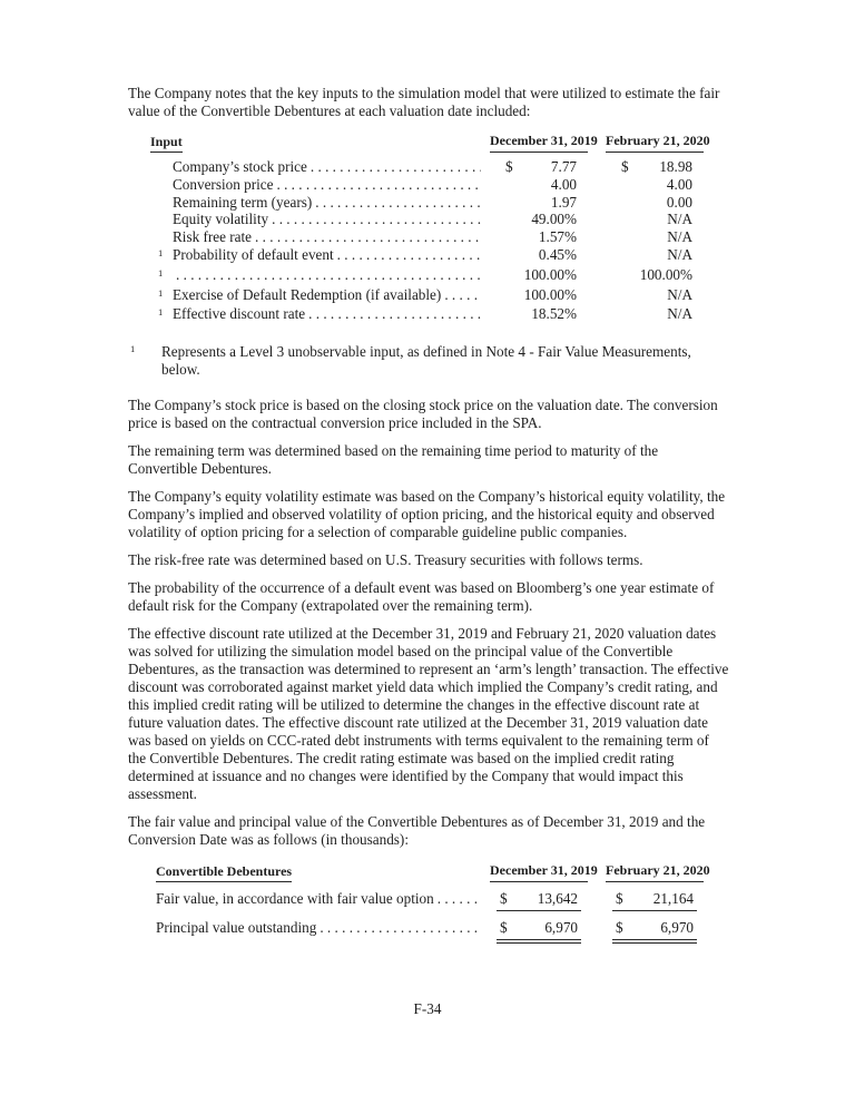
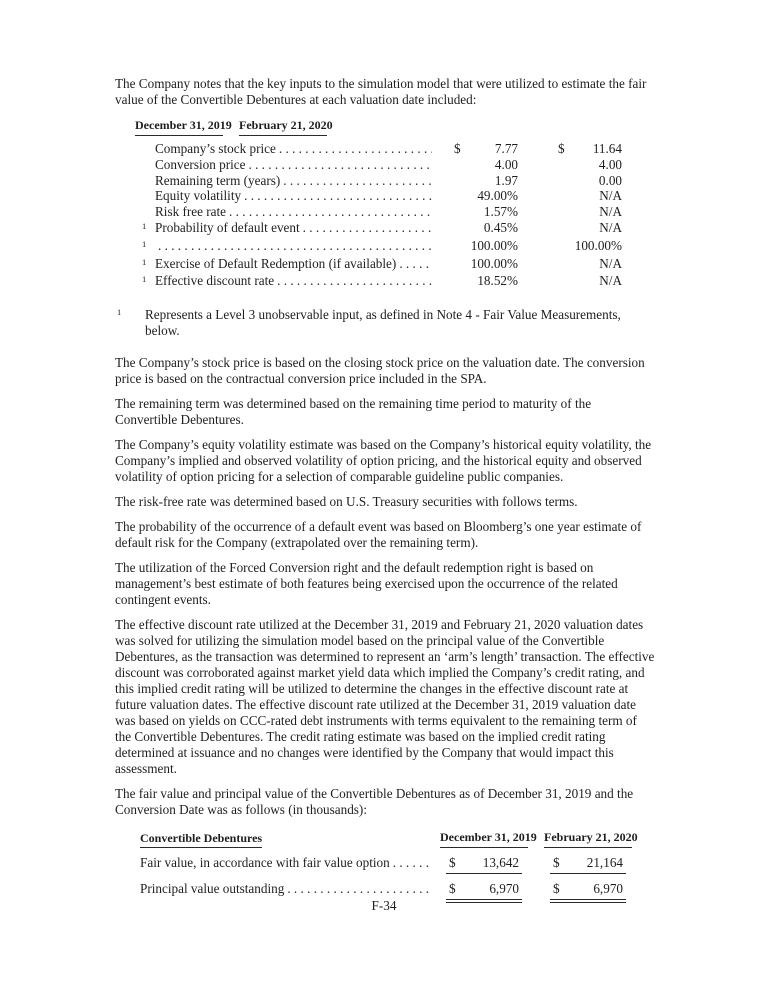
  The Company notes that the key inputs to the simulation model that were utilized to estimate the fair value of the Convertible Debentures at each valuation date included:
- Input
  December 31, 2019
  February 21, 2020
  Company’s stock price
  $
  7.77
  $
- 18.98
+ 11.64
  Conversion price
  4.00
  4.00
  Remaining term (years)
  1.97
  0.00
  Equity volatility
  49.00%
  N/A
  Risk free rate
  1.57%
  N/A
  1
  Probability of default event
  0.45%
  N/A
  1
  100.00%
  100.00%
  1
  Exercise of Default Redemption (if available)
  100.00%
  N/A
  1
  Effective discount rate
  18.52%
  N/A
  1
  Represents a Level 3 unobservable input, as defined in Note 4 - Fair Value Measurements, below.
  The Company’s stock price is based on the closing stock price on the valuation date. The conversion price is based on the contractual conversion price included in the SPA.
  The remaining term was determined based on the remaining time period to maturity of the Convertible Debentures.
  The Company’s equity volatility estimate was based on the Company’s historical equity volatility, the Company’s implied and observed volatility of option pricing, and the historical equity and observed volatility of option pricing for a selection of comparable guideline public companies.
  The risk-free rate was determined based on U.S. Treasury securities with follows terms.
  The probability of the occurrence of a default event was based on Bloomberg’s one year estimate of default risk for the Company (extrapolated over the remaining term).
+ The utilization of the Forced Conversion right and the default redemption right is based on management’s best estimate of both features being exercised upon the occurrence of the related contingent events.
  The effective discount rate utilized at the December 31, 2019 and February 21, 2020 valuation dates was solved for utilizing the simulation model based on the principal value of the Convertible Debentures, as the transaction was determined to represent an ‘arm’s length’ transaction. The effective discount was corroborated against market yield data which implied the Company’s credit rating, and this implied credit rating will be utilized to determine the changes in the effective discount rate at future valuation dates. The effective discount rate utilized at the December 31, 2019 valuation date was based on yields on CCC-rated debt instruments with terms equivalent to the remaining term of the Convertible Debentures. The credit rating estimate was based on the implied credit rating determined at issuance and no changes were identified by the Company that would impact this assessment.
  The fair value and principal value of the Convertible Debentures as of December 31, 2019 and the Conversion Date was as follows (in thousands):
  Convertible Debentures
  December 31, 2019
  February 21, 2020
  Fair value, in accordance with fair value option
  $
  13,642
  $
  21,164
  Principal value outstanding
  $
  6,970
  $
  6,970
  F-34
